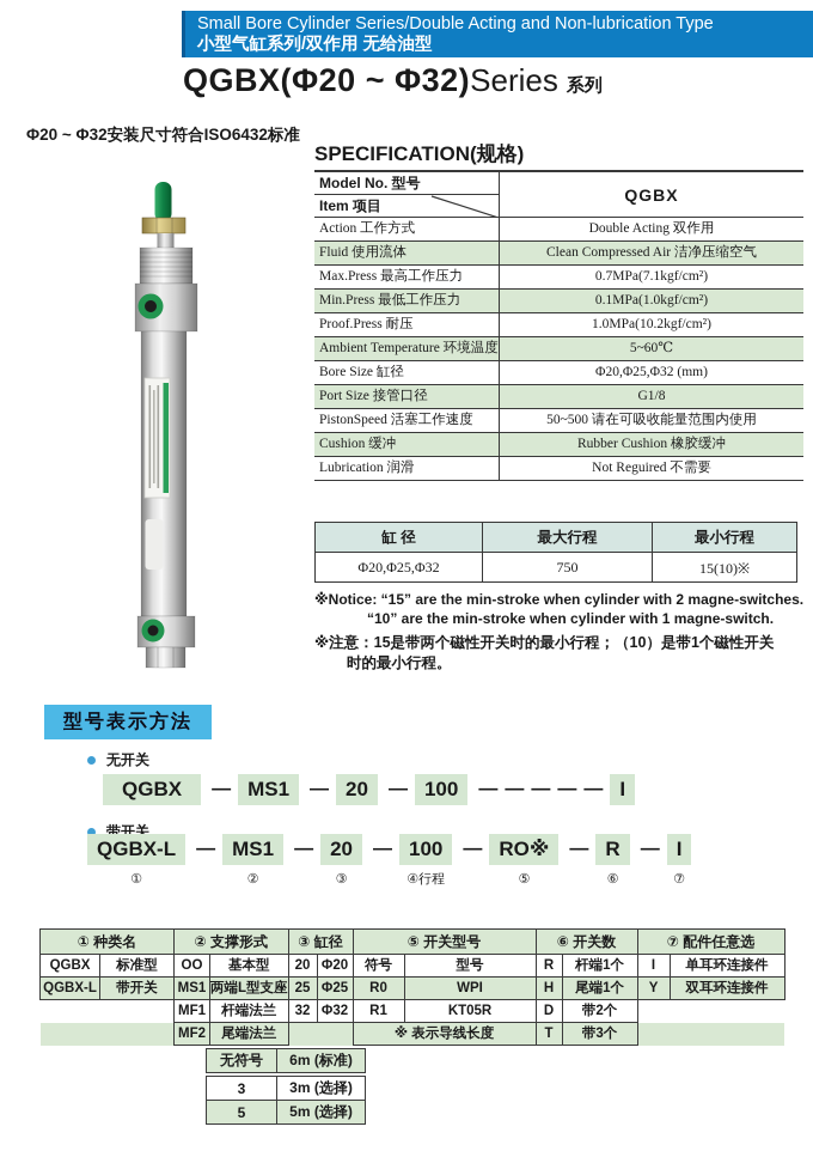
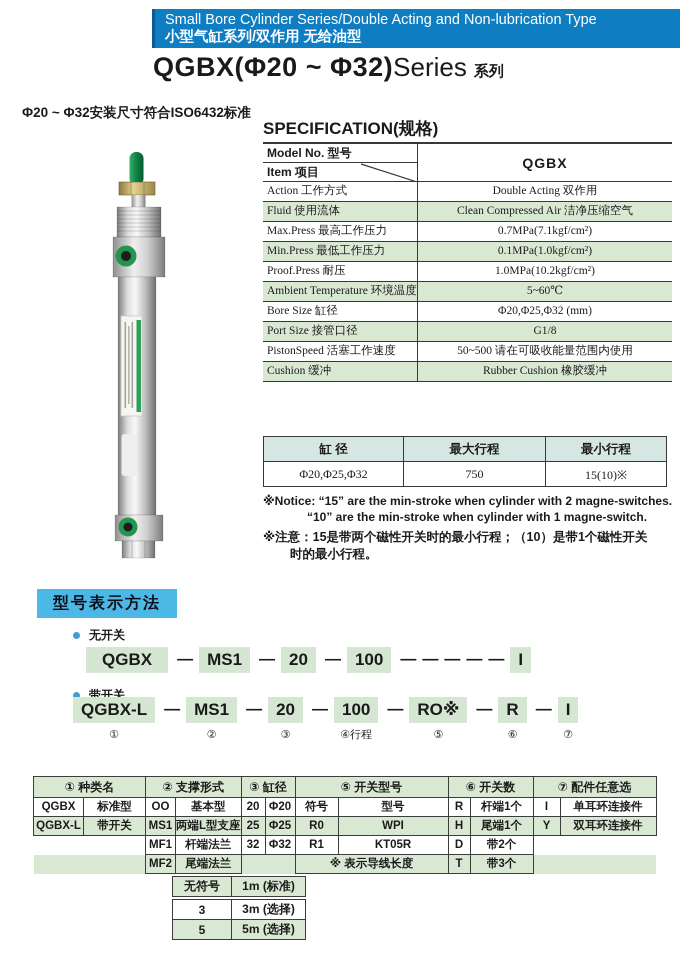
  Small Bore Cylinder Series/Double Acting and Non-lubrication Type
  小型气缸系列/双作用 无给油型
  QGBX(Φ20 ~ Φ32)Series 系列
  Φ20 ~ Φ32安装尺寸符合ISO6432标准
  SPECIFICATION(规格)
  Model No. 型号
  Item 项目
  QGBX
  Action 工作方式
  Double Acting 双作用
  Fluid 使用流体
  Clean Compressed Air 洁净压缩空气
  Max.Press 最高工作压力
  0.7MPa(7.1kgf/cm²)
  Min.Press 最低工作压力
  0.1MPa(1.0kgf/cm²)
  Proof.Press 耐压
  1.0MPa(10.2kgf/cm²)
  Ambient Temperature 环境温度
  5~60℃
  Bore Size 缸径
  Φ20,Φ25,Φ32 (mm)
  Port Size 接管口径
  G1/8
  PistonSpeed 活塞工作速度
  50~500 请在可吸收能量范围内使用
  Cushion 缓冲
  Rubber Cushion 橡胶缓冲
- Lubrication 润滑
- Not Reguired 不需要
  缸 径	最大行程	最小行程
  Φ20,Φ25,Φ32	750	15(10)※
  ※Notice: “15” are the min-stroke when cylinder with 2 magne-switches.
  “10” are the min-stroke when cylinder with 1 magne-switch.
  ※注意：15是带两个磁性开关时的最小行程；（10）是带1个磁性开关
  时的最小行程。
  型号表示方法
  无开关
  QGBX
  —
  MS1
  —
  20
  —
  100
  —
  —
  —
  —
  —
  I
  带开关
  QGBX-L
  ①
  —
  MS1
  ②
  —
  20
  ③
  —
  100
  ④行程
  —
  RO※
  ⑤
  —
  R
  ⑥
  —
  I
  ⑦
  ① 种类名	② 支撑形式	③ 缸径	⑤ 开关型号	⑥ 开关数	⑦ 配件任意选
  QGBX	标准型	OO	基本型	20	Φ20	符号	型号	R	杆端1个	I	单耳环连接件
  QGBX-L	带开关	MS1	两端L型支座	25	Φ25	R0	WPI	H	尾端1个	Y	双耳环连接件
  	MF1	杆端法兰	32	Φ32	R1	KT05R	D	带2个
  	MF2	尾端法兰		※ 表示导线长度	T	带3个
- 无符号	6m (标准)
+ 无符号	1m (标准)
  3	3m (选择)
  5	5m (选择)
